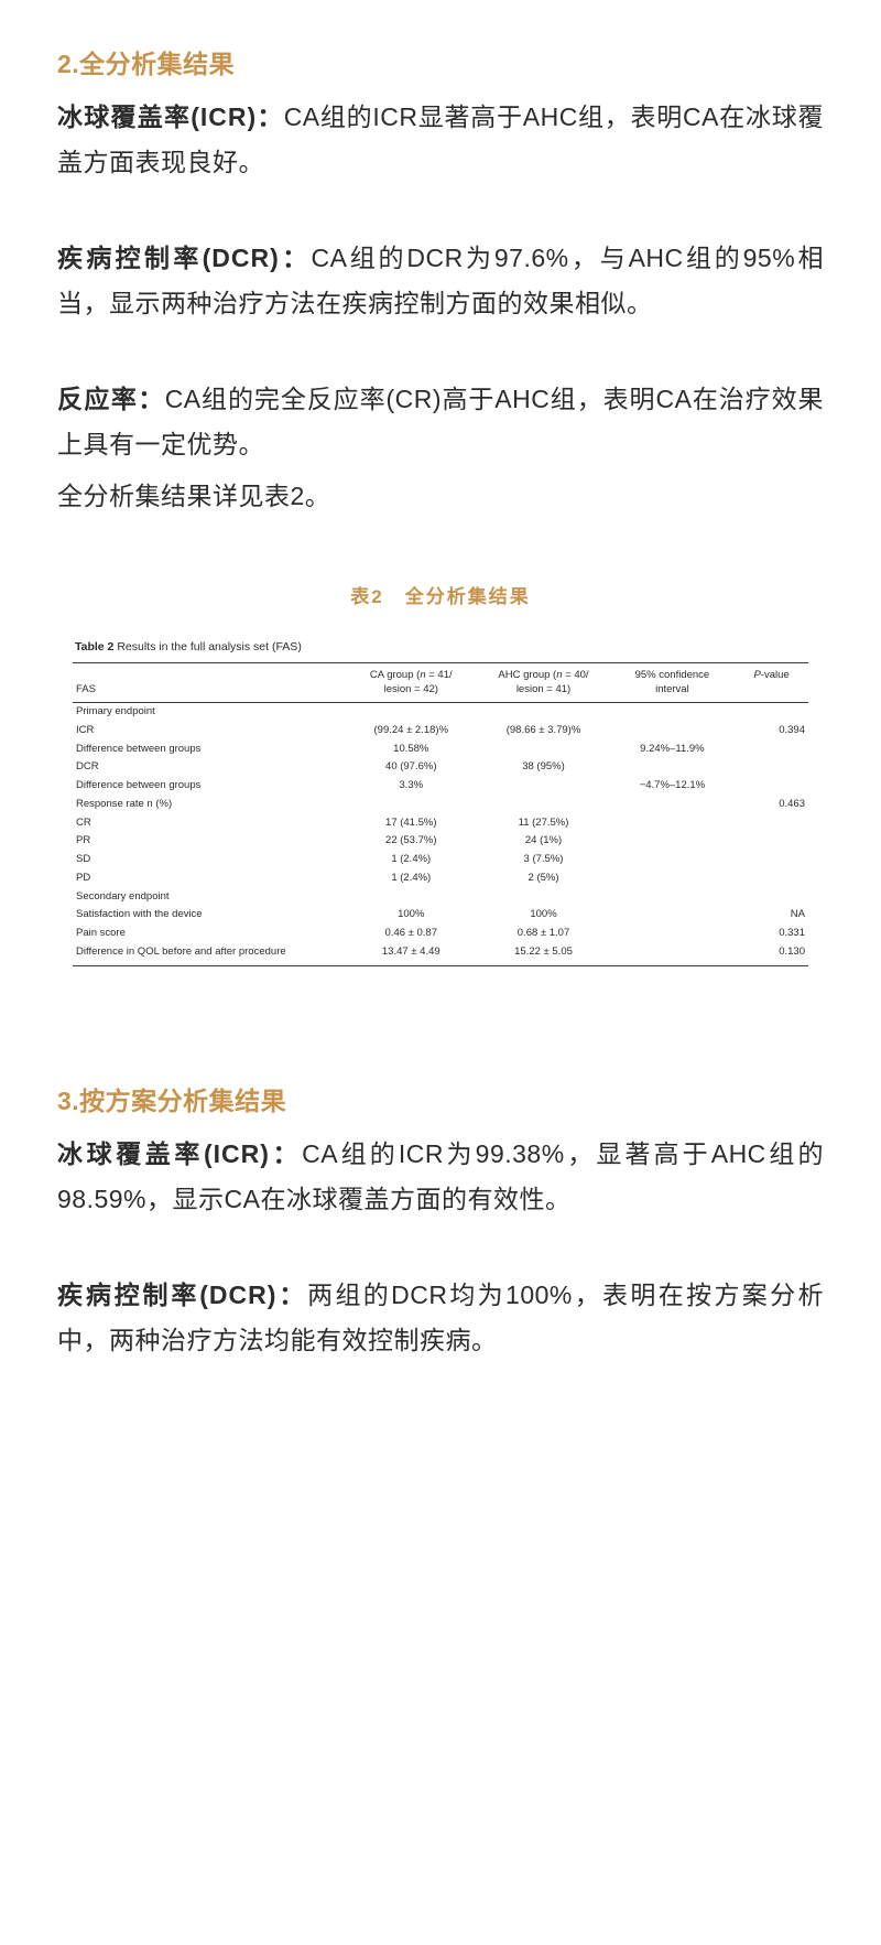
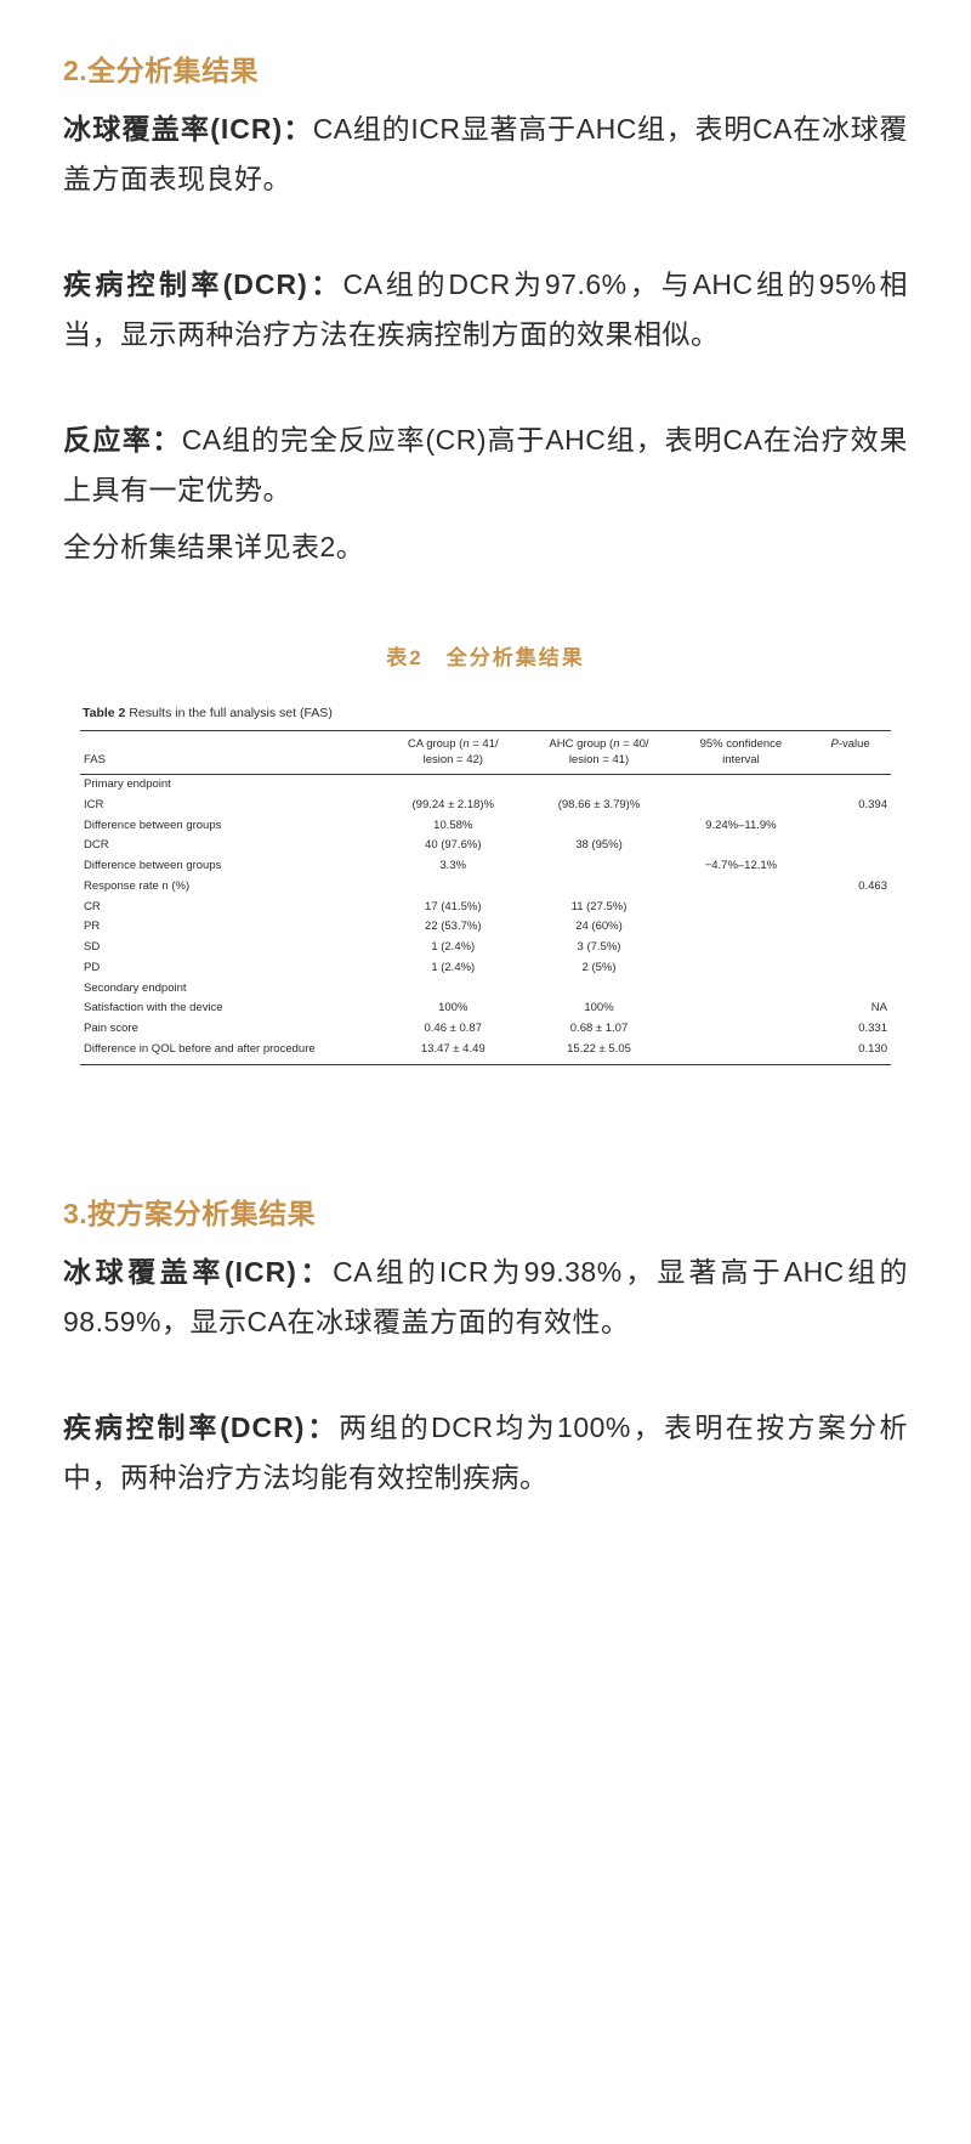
  2.全分析集结果
  冰球覆盖率(ICR)：CA组的ICR显著高于AHC组，表明CA在冰球覆盖方面表现良好。
  疾病控制率(DCR)：CA组的DCR为97.6%，与AHC组的95%相当，显示两种治疗方法在疾病控制方面的效果相似。
  反应率：CA组的完全反应率(CR)高于AHC组，表明CA在治疗效果上具有一定优势。
  全分析集结果详见表2。
  表2 全分析集结果
  Table 2 Results in the full analysis set (FAS)
  FAS	CA group (n = 41/ lesion = 42)	AHC group (n = 40/ lesion = 41)	95% confidence interval	P-value
  Primary endpoint
  ICR	(99.24 ± 2.18)%	(98.66 ± 3.79)%		0.394
  Difference between groups	10.58%		9.24%–11.9%
  DCR	40 (97.6%)	38 (95%)
  Difference between groups	3.3%		−4.7%–12.1%
  Response rate n (%)				0.463
  CR	17 (41.5%)	11 (27.5%)
- PR	22 (53.7%)	24 (1%)
+ PR	22 (53.7%)	24 (60%)
  SD	1 (2.4%)	3 (7.5%)
  PD	1 (2.4%)	2 (5%)
  Secondary endpoint
  Satisfaction with the device	100%	100%		NA
  Pain score	0.46 ± 0.87	0.68 ± 1.07		0.331
  Difference in QOL before and after procedure	13.47 ± 4.49	15.22 ± 5.05		0.130
  3.按方案分析集结果
  冰球覆盖率(ICR)：CA组的ICR为99.38%，显著高于AHC组的98.59%，显示CA在冰球覆盖方面的有效性。
  疾病控制率(DCR)：两组的DCR均为100%，表明在按方案分析中，两种治疗方法均能有效控制疾病。
